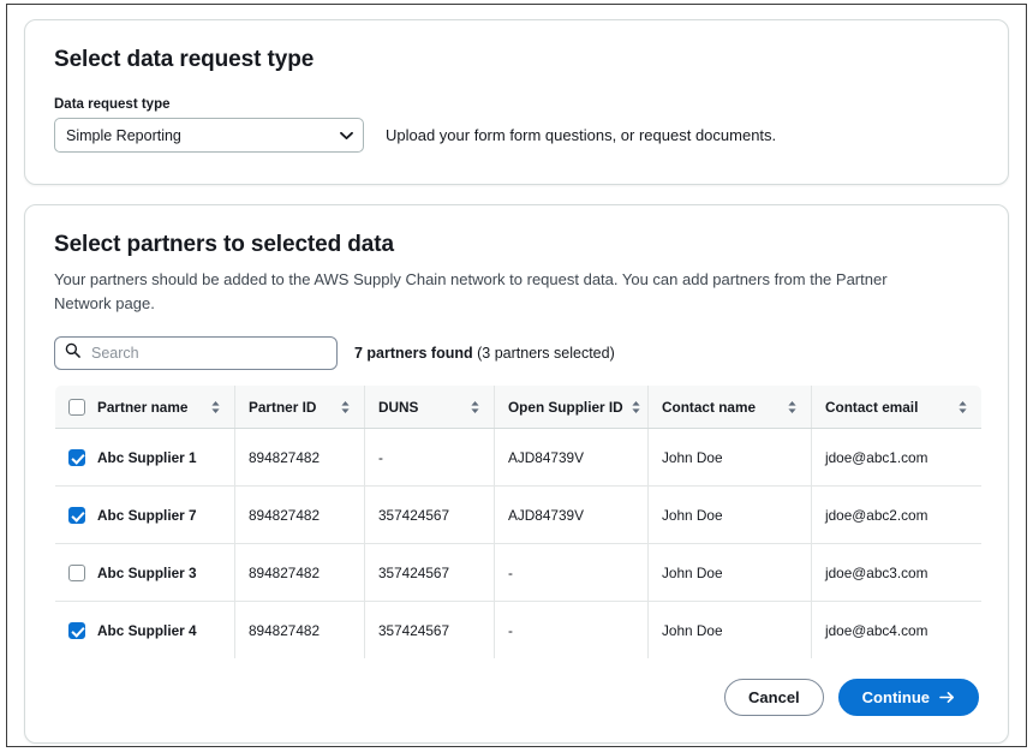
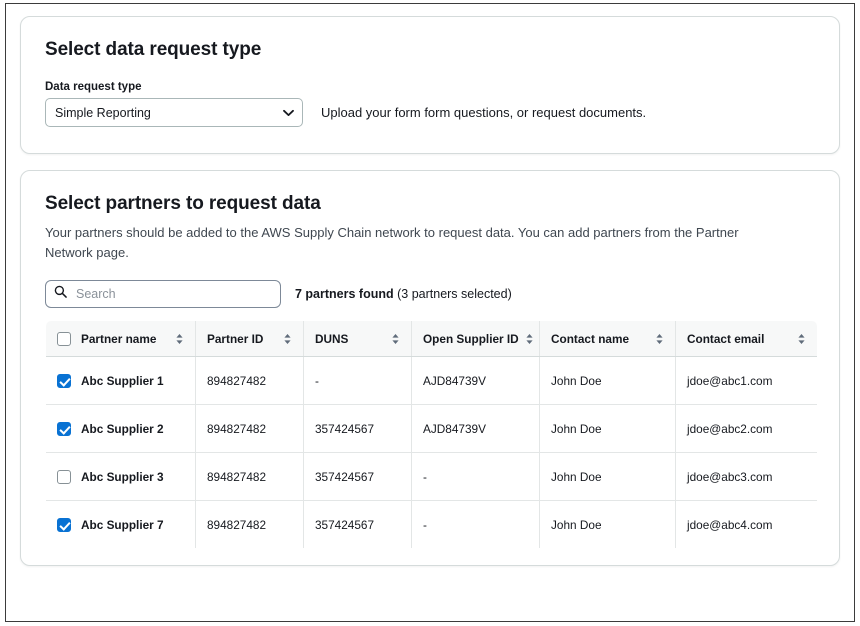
  Select data request type
  Data request type
  Simple Reporting
  Upload your form form questions, or request documents.
- Select partners to selected data
+ Select partners to request data
  Your partners should be added to the AWS Supply Chain network to request data. You can add partners from the Partner Network page.
  Search
  7 partners found (3 partners selected)
  Partner name	Partner ID	DUNS	Open Supplier ID	Contact name	Contact email
  Abc Supplier 1	894827482	-	AJD84739V	John Doe	jdoe@abc1.com
- Abc Supplier 7	894827482	357424567	AJD84739V	John Doe	jdoe@abc2.com
+ Abc Supplier 2	894827482	357424567	AJD84739V	John Doe	jdoe@abc2.com
  Abc Supplier 3	894827482	357424567	-	John Doe	jdoe@abc3.com
- Abc Supplier 4	894827482	357424567	-	John Doe	jdoe@abc4.com
+ Abc Supplier 7	894827482	357424567	-	John Doe	jdoe@abc4.com
- Cancel
- Continue
